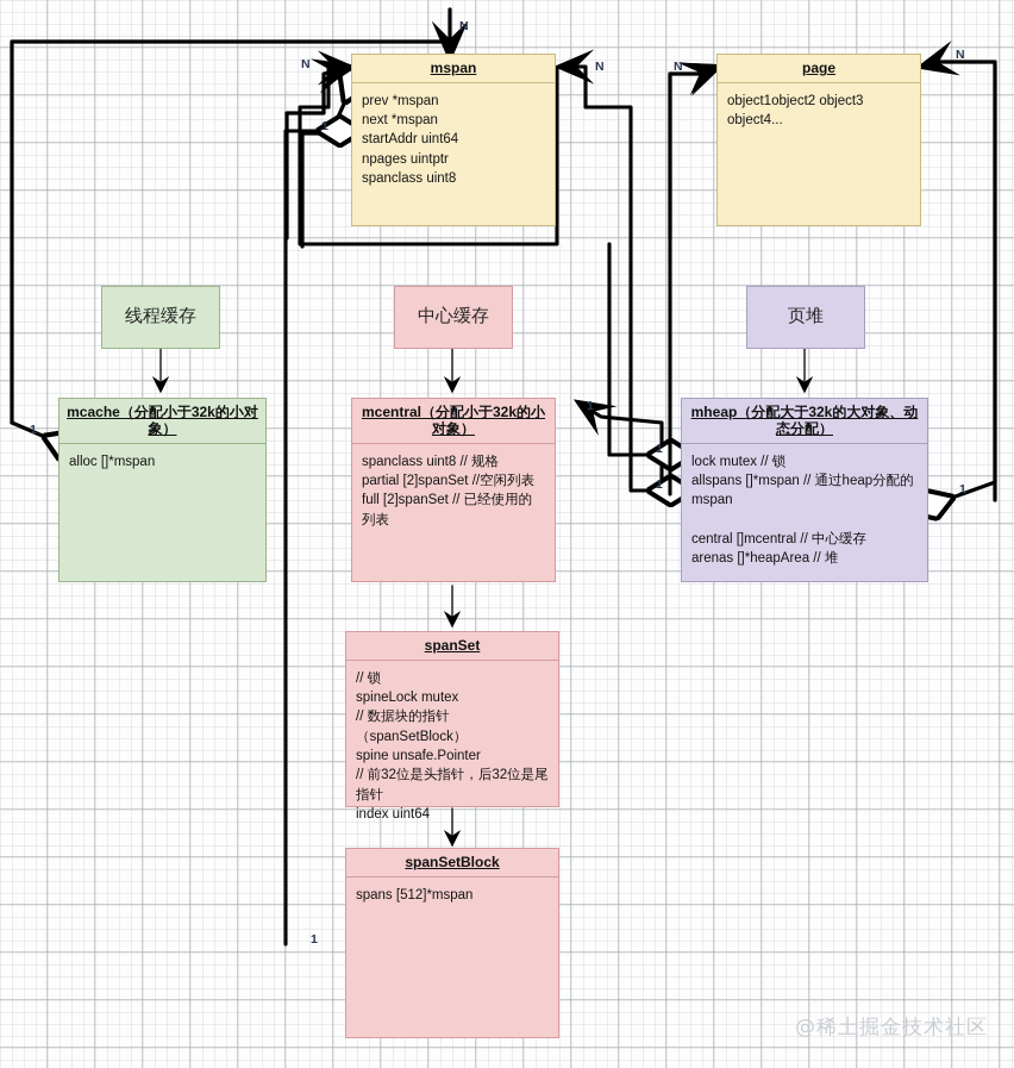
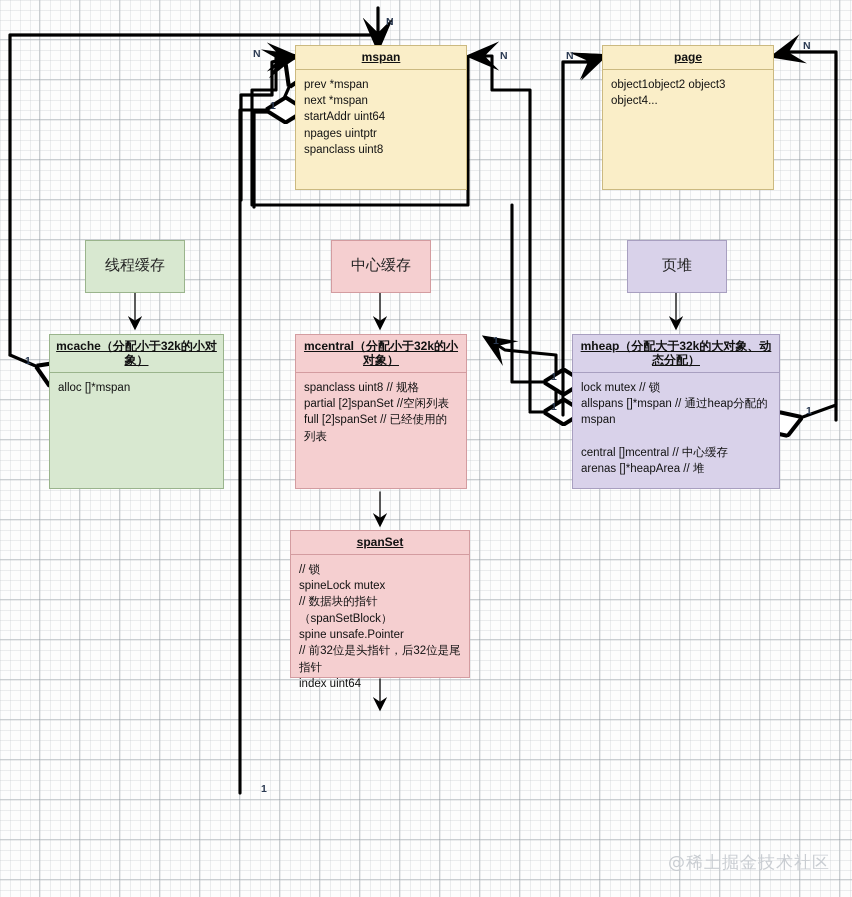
  mspan
  prev *mspan
  next *mspan
  startAddr uint64
  npages uintptr
  spanclass uint8
  page
  object1object2 object3 object4...
  线程缓存
  中心缓存
  页堆
  mcache（分配小于32k的小对象）
  alloc []*mspan
  mcentral（分配小于32k的小对象）
  spanclass uint8 // 规格
  partial [2]spanSet //空闲列表
  full [2]spanSet // 已经使用的列表
  mheap（分配大于32k的大对象、动态分配）
  lock mutex // 锁
  allspans []*mspan // 通过heap分配的mspan
  central []mcentral // 中心缓存
  arenas []*heapArea // 堆
  spanSet
  // 锁
  spineLock mutex
  // 数据块的指针（spanSetBlock）
  spine unsafe.Pointer
  // 前32位是头指针，后32位是尾指针
  index uint64
- spanSetBlock
- spans [512]*mspan
  N
  N
  1
  N
  N
  N
  1
  1
  1
  1
  1
  1
  @稀土掘金技术社区
